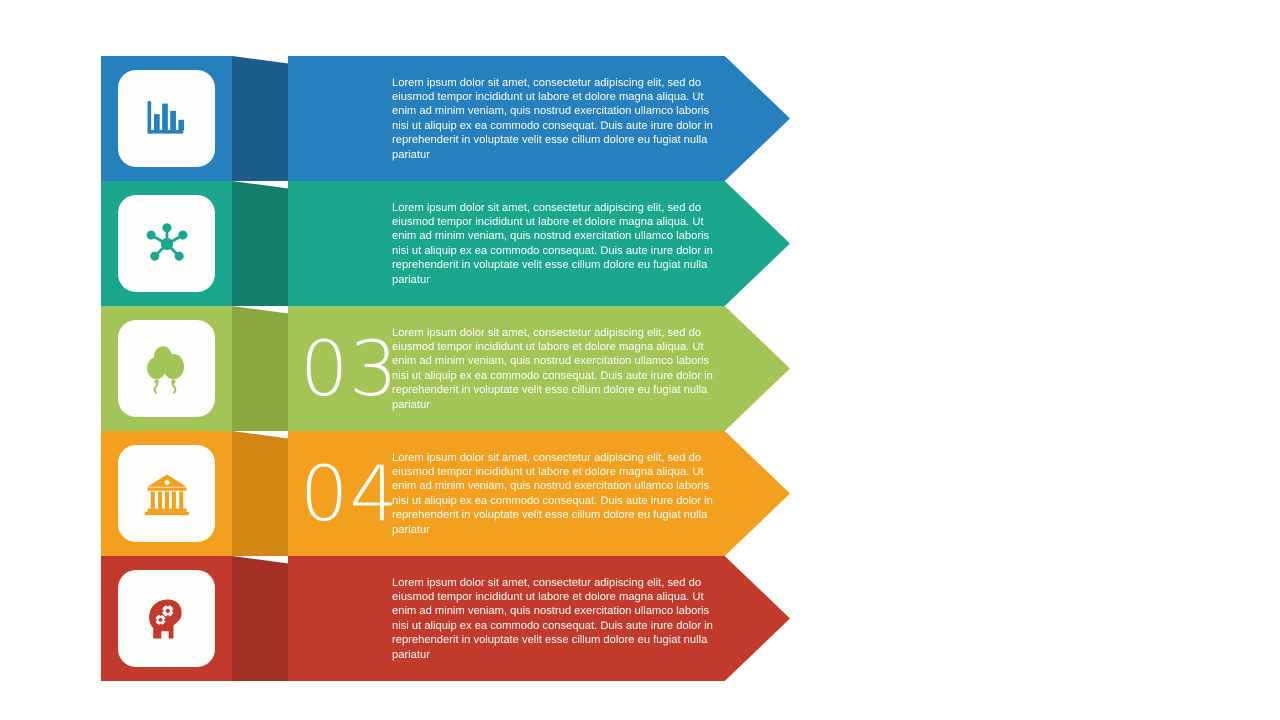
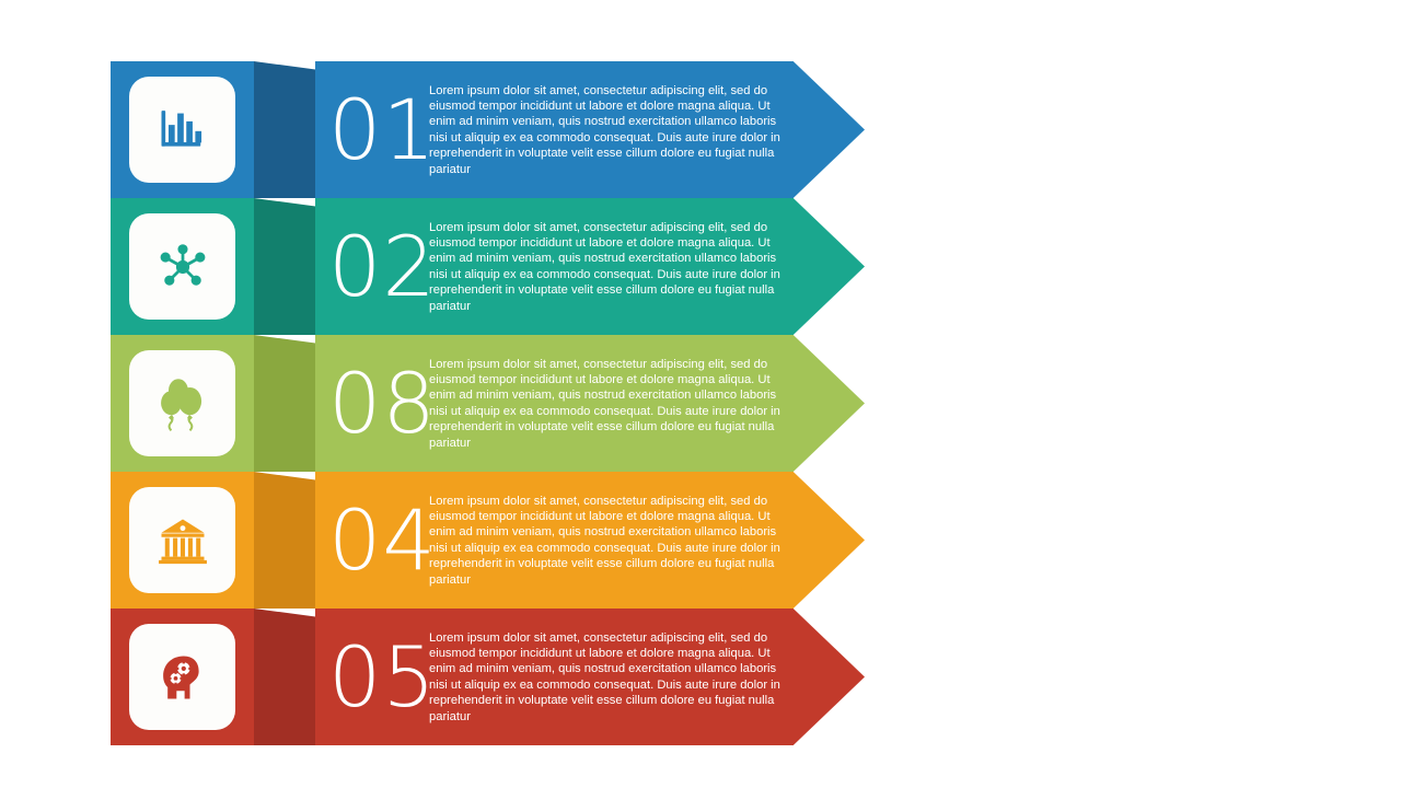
+ 01
  Lorem ipsum dolor sit amet, consectetur adipiscing elit, sed do eiusmod tempor incididunt ut labore et dolore magna aliqua. Ut enim ad minim veniam, quis nostrud exercitation ullamco laboris nisi ut aliquip ex ea commodo consequat. Duis aute irure dolor in reprehenderit in voluptate velit esse cillum dolore eu fugiat nulla pariatur
+ 02
  Lorem ipsum dolor sit amet, consectetur adipiscing elit, sed do eiusmod tempor incididunt ut labore et dolore magna aliqua. Ut enim ad minim veniam, quis nostrud exercitation ullamco laboris nisi ut aliquip ex ea commodo consequat. Duis aute irure dolor in reprehenderit in voluptate velit esse cillum dolore eu fugiat nulla pariatur
- 03
+ 08
  Lorem ipsum dolor sit amet, consectetur adipiscing elit, sed do eiusmod tempor incididunt ut labore et dolore magna aliqua. Ut enim ad minim veniam, quis nostrud exercitation ullamco laboris nisi ut aliquip ex ea commodo consequat. Duis aute irure dolor in reprehenderit in voluptate velit esse cillum dolore eu fugiat nulla pariatur
  04
  Lorem ipsum dolor sit amet, consectetur adipiscing elit, sed do eiusmod tempor incididunt ut labore et dolore magna aliqua. Ut enim ad minim veniam, quis nostrud exercitation ullamco laboris nisi ut aliquip ex ea commodo consequat. Duis aute irure dolor in reprehenderit in voluptate velit esse cillum dolore eu fugiat nulla pariatur
+ 05
  Lorem ipsum dolor sit amet, consectetur adipiscing elit, sed do eiusmod tempor incididunt ut labore et dolore magna aliqua. Ut enim ad minim veniam, quis nostrud exercitation ullamco laboris nisi ut aliquip ex ea commodo consequat. Duis aute irure dolor in reprehenderit in voluptate velit esse cillum dolore eu fugiat nulla pariatur
